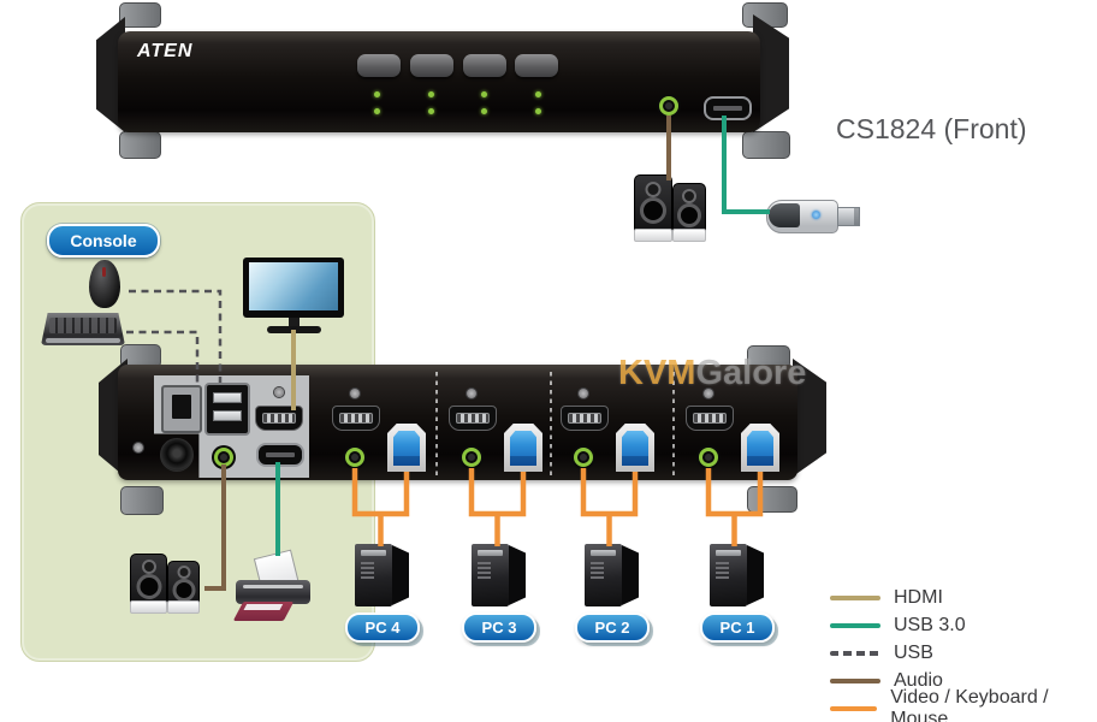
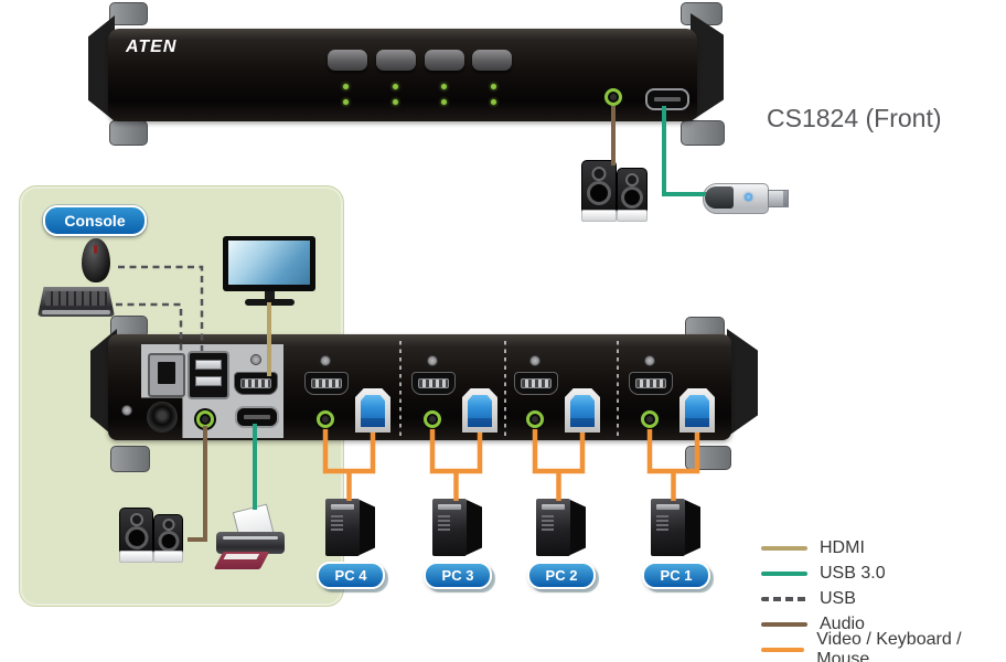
  Console
  ATEN
  PC 4
  PC 3
  PC 2
  PC 1
  CS1824 (Front)
- KVMGalore
  HDMI
  USB 3.0
  USB
  Audio
  Video / Keyboard / Mouse
